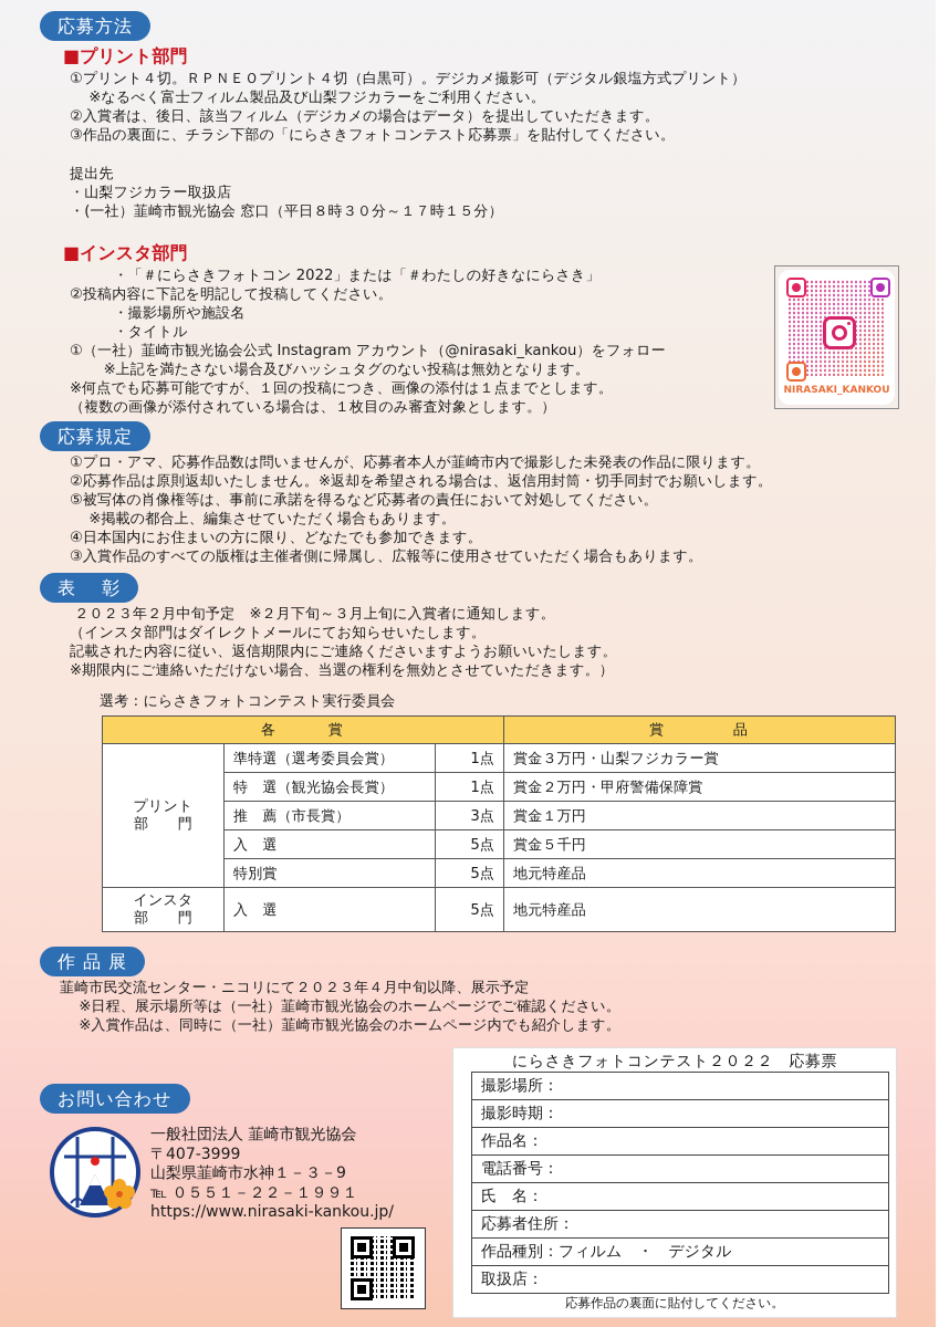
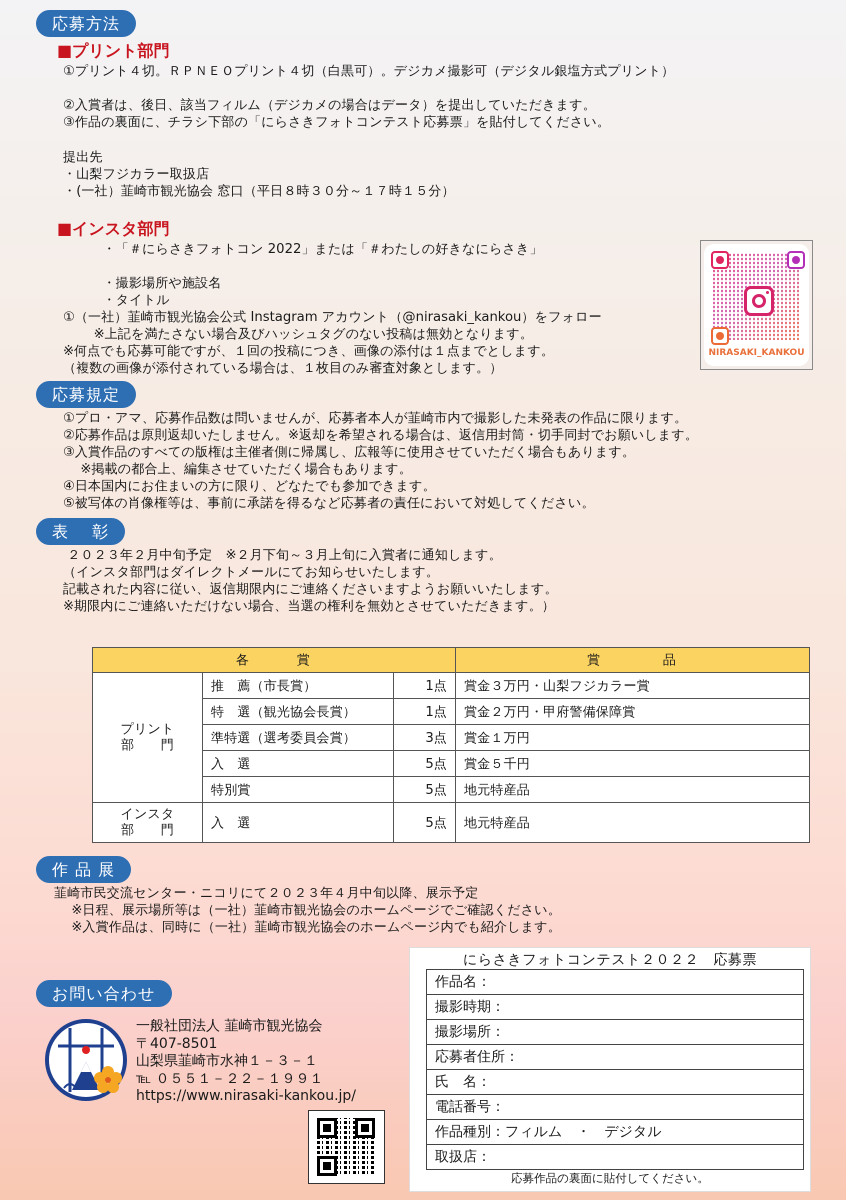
  応募方法
  ■プリント部門
  ①プリント４切。ＲＰＮＥＯプリント４切（白黒可）。デジカメ撮影可（デジタル銀塩方式プリント）
- ※なるべく富士フィルム製品及び山梨フジカラーをご利用ください。
  ②入賞者は、後日、該当フィルム（デジカメの場合はデータ）を提出していただきます。
  ③作品の裏面に、チラシ下部の「にらさきフォトコンテスト応募票」を貼付してください。
  提出先
  ・山梨フジカラー取扱店
  ・(一社）韮崎市観光協会 窓口（平日８時３０分～１７時１５分）
  ■インスタ部門
  ・「＃にらさきフォトコン 2022」または「＃わたしの好きなにらさき」
- ②投稿内容に下記を明記して投稿してください。
  ・撮影場所や施設名
  ・タイトル
  ①（一社）韮崎市観光協会公式 Instagram アカウント（@nirasaki_kankou）をフォロー
  ※上記を満たさない場合及びハッシュタグのない投稿は無効となります。
  ※何点でも応募可能ですが、１回の投稿につき、画像の添付は１点までとします。
  （複数の画像が添付されている場合は、１枚目のみ審査対象とします。）
  NIRASAKI_KANKOU
  応募規定
  ①プロ・アマ、応募作品数は問いませんが、応募者本人が韮崎市内で撮影した未発表の作品に限ります。
  ②応募作品は原則返却いたしません。※返却を希望される場合は、返信用封筒・切手同封でお願いします。
- ⑤被写体の肖像権等は、事前に承諾を得るなど応募者の責任において対処してください。
+ ③入賞作品のすべての版権は主催者側に帰属し、広報等に使用させていただく場合もあります。
  ※掲載の都合上、編集させていただく場合もあります。
  ④日本国内にお住まいの方に限り、どなたでも参加できます。
- ③入賞作品のすべての版権は主催者側に帰属し、広報等に使用させていただく場合もあります。
+ ⑤被写体の肖像権等は、事前に承諾を得るなど応募者の責任において対処してください。
  表 彰
  ２０２３年２月中旬予定 ※２月下旬～３月上旬に入賞者に通知します。
  （インスタ部門はダイレクトメールにてお知らせいたします。
  記載された内容に従い、返信期限内にご連絡くださいますようお願いいたします。
  ※期限内にご連絡いただけない場合、当選の権利を無効とさせていただきます。）
- 選考：にらさきフォトコンテスト実行委員会
  各 賞	賞 品
- プリント 部 門	準特選（選考委員会賞）	1点	賞金３万円・山梨フジカラー賞
+ プリント 部 門	推 薦（市長賞）	1点	賞金３万円・山梨フジカラー賞
  特 選（観光協会長賞）	1点	賞金２万円・甲府警備保障賞
- 推 薦（市長賞）	3点	賞金１万円
+ 準特選（選考委員会賞）	3点	賞金１万円
  入 選	5点	賞金５千円
  特別賞	5点	地元特産品
  インスタ 部 門	入 選	5点	地元特産品
  作 品 展
  韮崎市民交流センター・ニコリにて２０２３年４月中旬以降、展示予定
  ※日程、展示場所等は（一社）韮崎市観光協会のホームページでご確認ください。
  ※入賞作品は、同時に（一社）韮崎市観光協会のホームページ内でも紹介します。
  お問い合わせ
  一般社団法人 韮崎市観光協会
- 〒407-3999
+ 〒407-8501
- 山梨県韮崎市水神１－３－9
+ 山梨県韮崎市水神１－３－１
  ℡ ０５５１－２２－１９９１
  https://www.nirasaki-kankou.jp/
  にらさきフォトコンテスト２０２２ 応募票
- 撮影場所：
+ 作品名：
  撮影時期：
- 作品名：
+ 撮影場所：
- 電話番号：
+ 応募者住所：
  氏 名：
- 応募者住所：
+ 電話番号：
  作品種別：フィルム ・ デジタル
  取扱店：
  応募作品の裏面に貼付してください。
